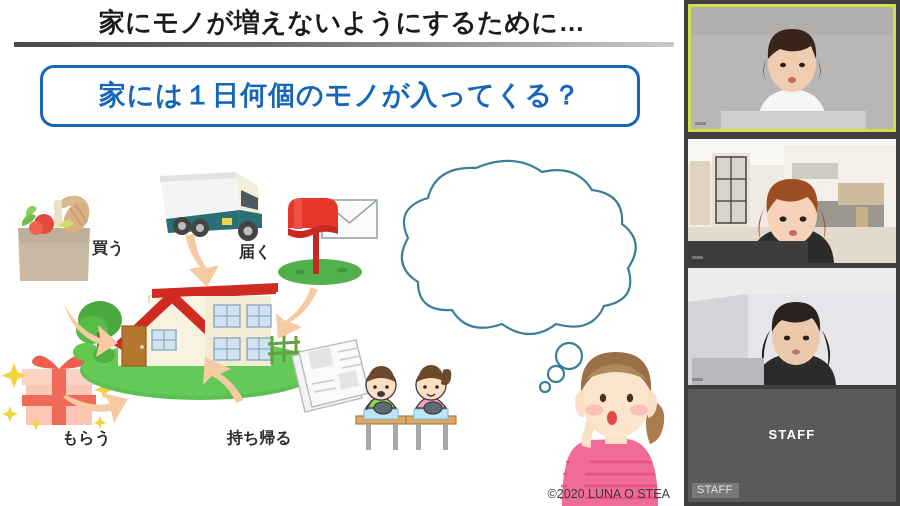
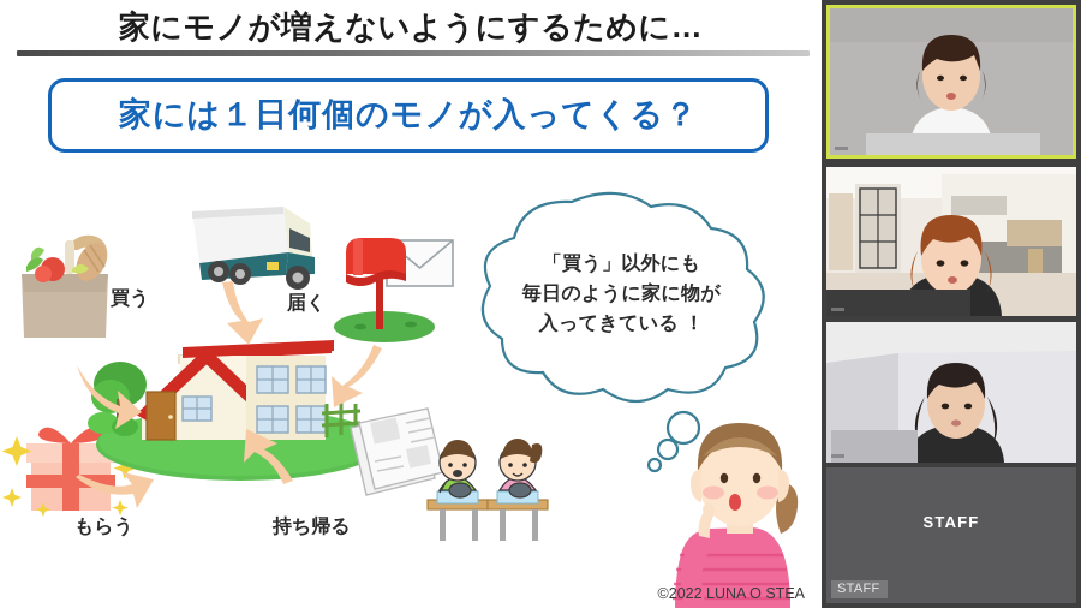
  家にモノが増えないようにするために…
  家には１日何個のモノが入ってくる？
+ 「買う」以外にも
+ 毎日のように家に物が
+ 入ってきている ！
  買う
  届く
  もらう
  持ち帰る
- ©2020 LUNA O STEA
+ ©2022 LUNA O STEA
  STAFF
  STAFF
